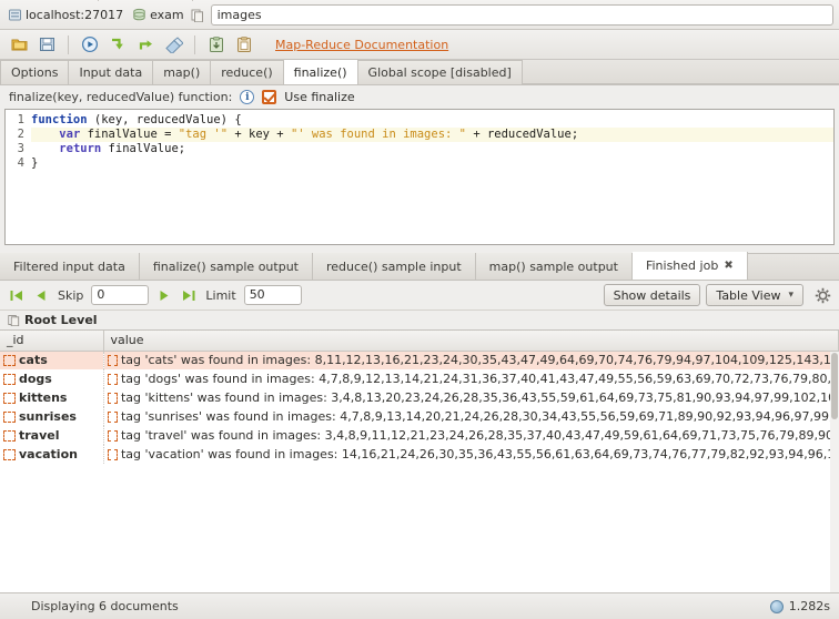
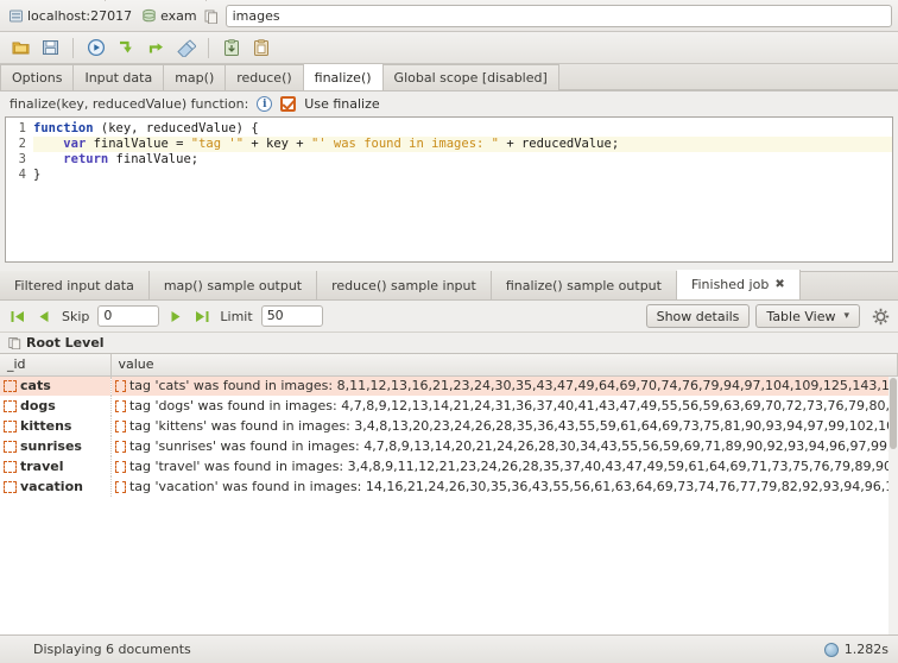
  localhost:27017
  exam
  images
- Map-Reduce Documentation
  Options
  Input data
  map()
  reduce()
  finalize()
  Global scope [disabled]
  finalize(key, reducedValue) function:
  i
  Use finalize
  1
  2
  3
  4
  function (key, reducedValue) {
  var finalValue = "tag '" + key + "' was found in images: " + reducedValue;
  return finalValue;
  }
  Filtered input data
- finalize() sample output
+ map() sample output
  reduce() sample input
- map() sample output
+ finalize() sample output
  Finished job
  ✖
  Skip
  0
  Limit
  50
  Show details
  Table View
  ▾
  Root Level
  _id	value
  cats	tag 'cats' was found in images: 8,11,12,13,16,21,23,24,30,35,43,47,49,64,69,70,74,76,79,94,97,104,109,125,143,1
  dogs	tag 'dogs' was found in images: 4,7,8,9,12,13,14,21,24,31,36,37,40,41,43,47,49,55,56,59,63,69,70,72,73,76,79,80
  kittens	tag 'kittens' was found in images: 3,4,8,13,20,23,24,26,28,35,36,43,55,59,61,64,69,73,75,81,90,93,94,97,99,102,1
  sunrises	tag 'sunrises' was found in images: 4,7,8,9,13,14,20,21,24,26,28,30,34,43,55,56,59,69,71,89,90,92,93,94,96,97,99
  travel	tag 'travel' was found in images: 3,4,8,9,11,12,21,23,24,26,28,35,37,40,43,47,49,59,61,64,69,71,73,75,76,79,89,9
  vacation	tag 'vacation' was found in images: 14,16,21,24,26,30,35,36,43,55,56,61,63,64,69,73,74,76,77,79,82,92,93,94,96,
  Displaying 6 documents
  1.282s
